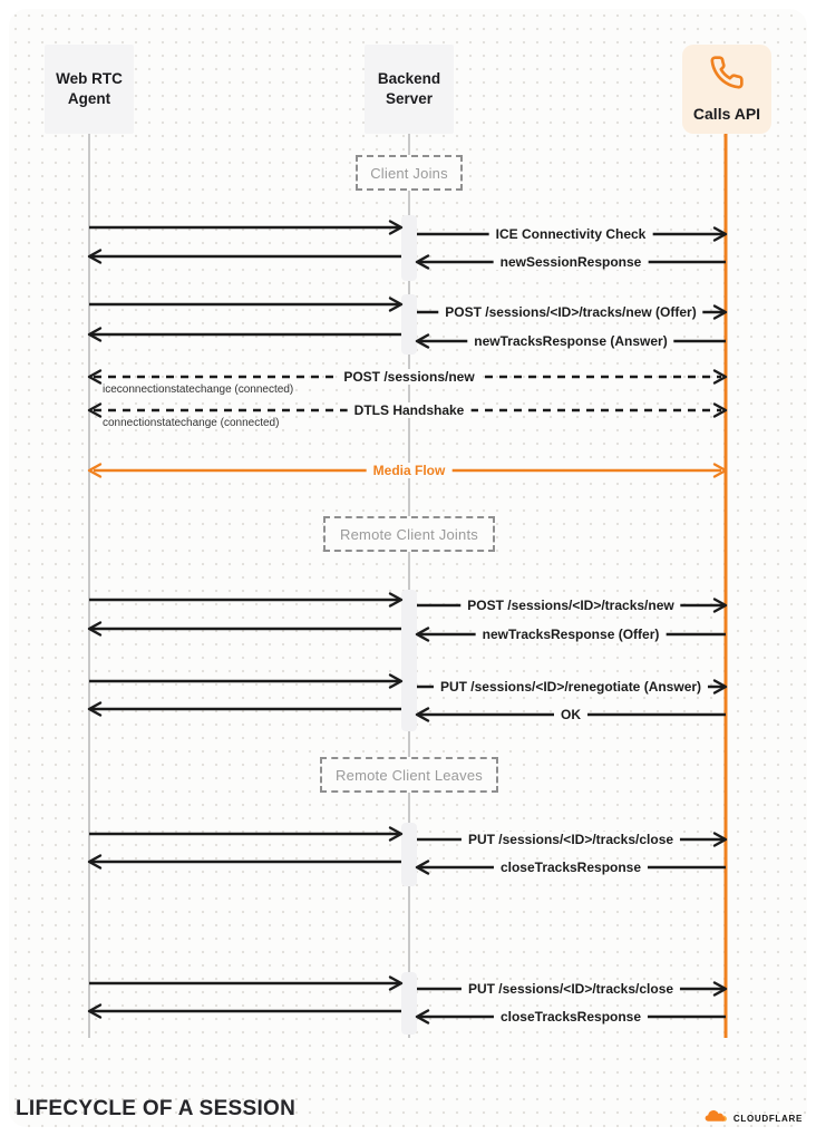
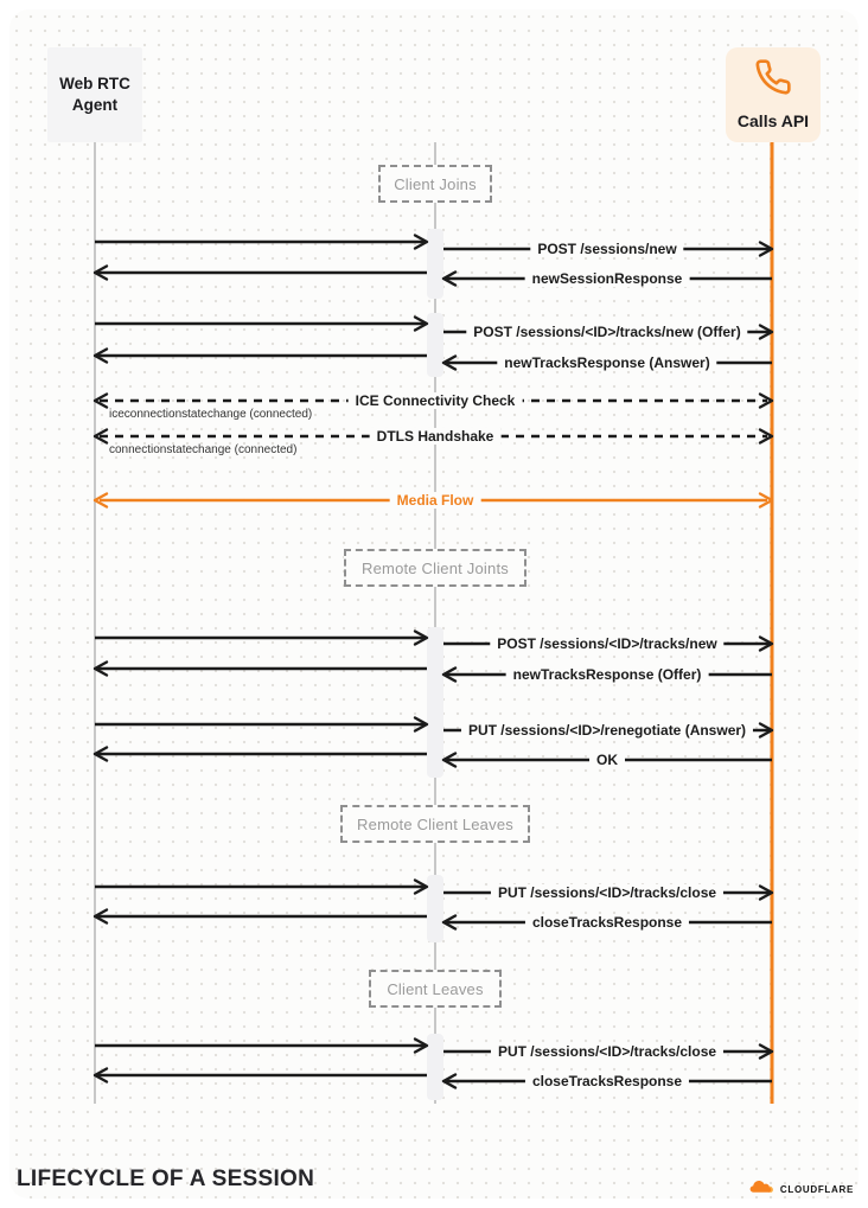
  Client Joins
  Remote Client Joints
  Remote Client Leaves
+ Client Leaves
- ICE Connectivity Check
+ POST /sessions/new
  newSessionResponse
  POST /sessions/<ID>/tracks/new (Offer)
  newTracksResponse (Answer)
- POST /sessions/new
+ ICE Connectivity Check
  iceconnectionstatechange (connected)
  DTLS Handshake
  connectionstatechange (connected)
  Media Flow
  POST /sessions/<ID>/tracks/new
  newTracksResponse (Offer)
  PUT /sessions/<ID>/renegotiate (Answer)
  OK
  PUT /sessions/<ID>/tracks/close
  closeTracksResponse
  PUT /sessions/<ID>/tracks/close
  closeTracksResponse
  Web RTC Agent
- Backend Server
  Calls API
  LIFECYCLE OF A SESSION
  CLOUDFLARE
